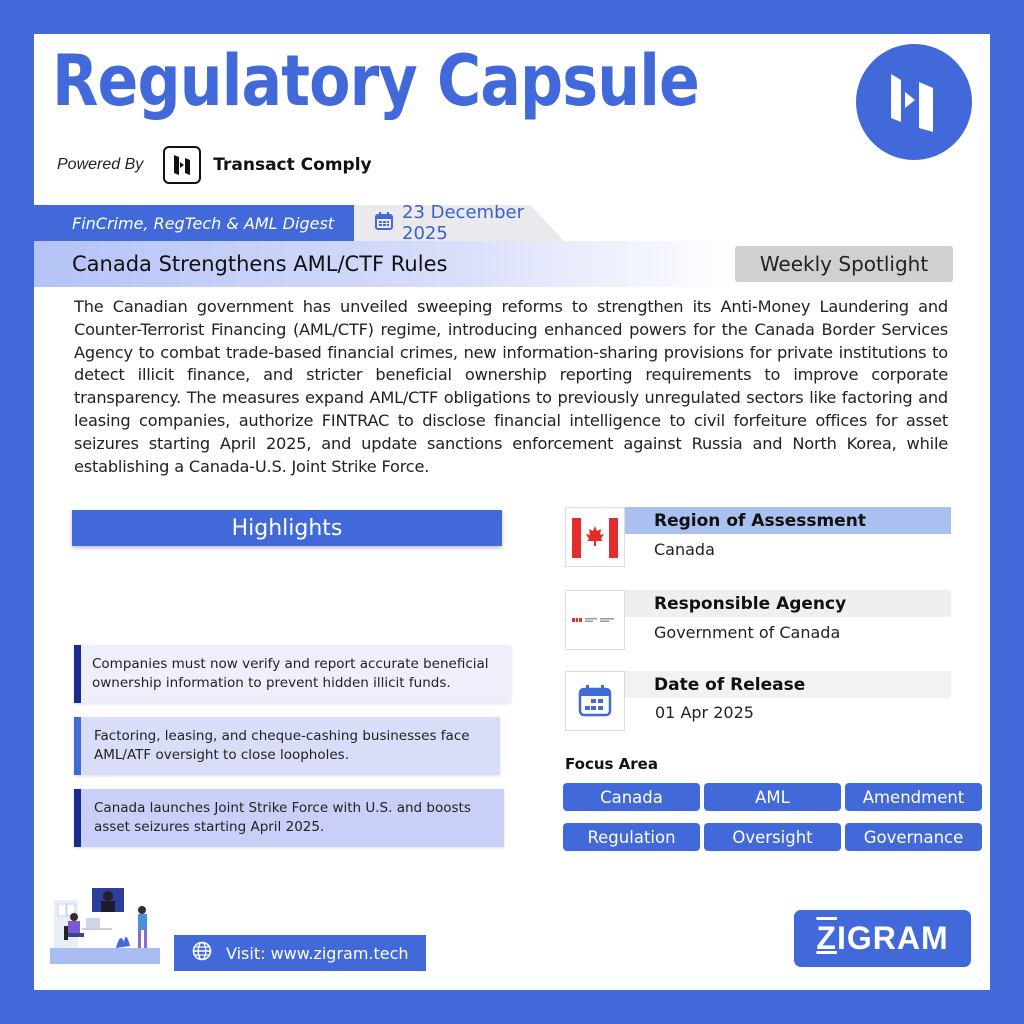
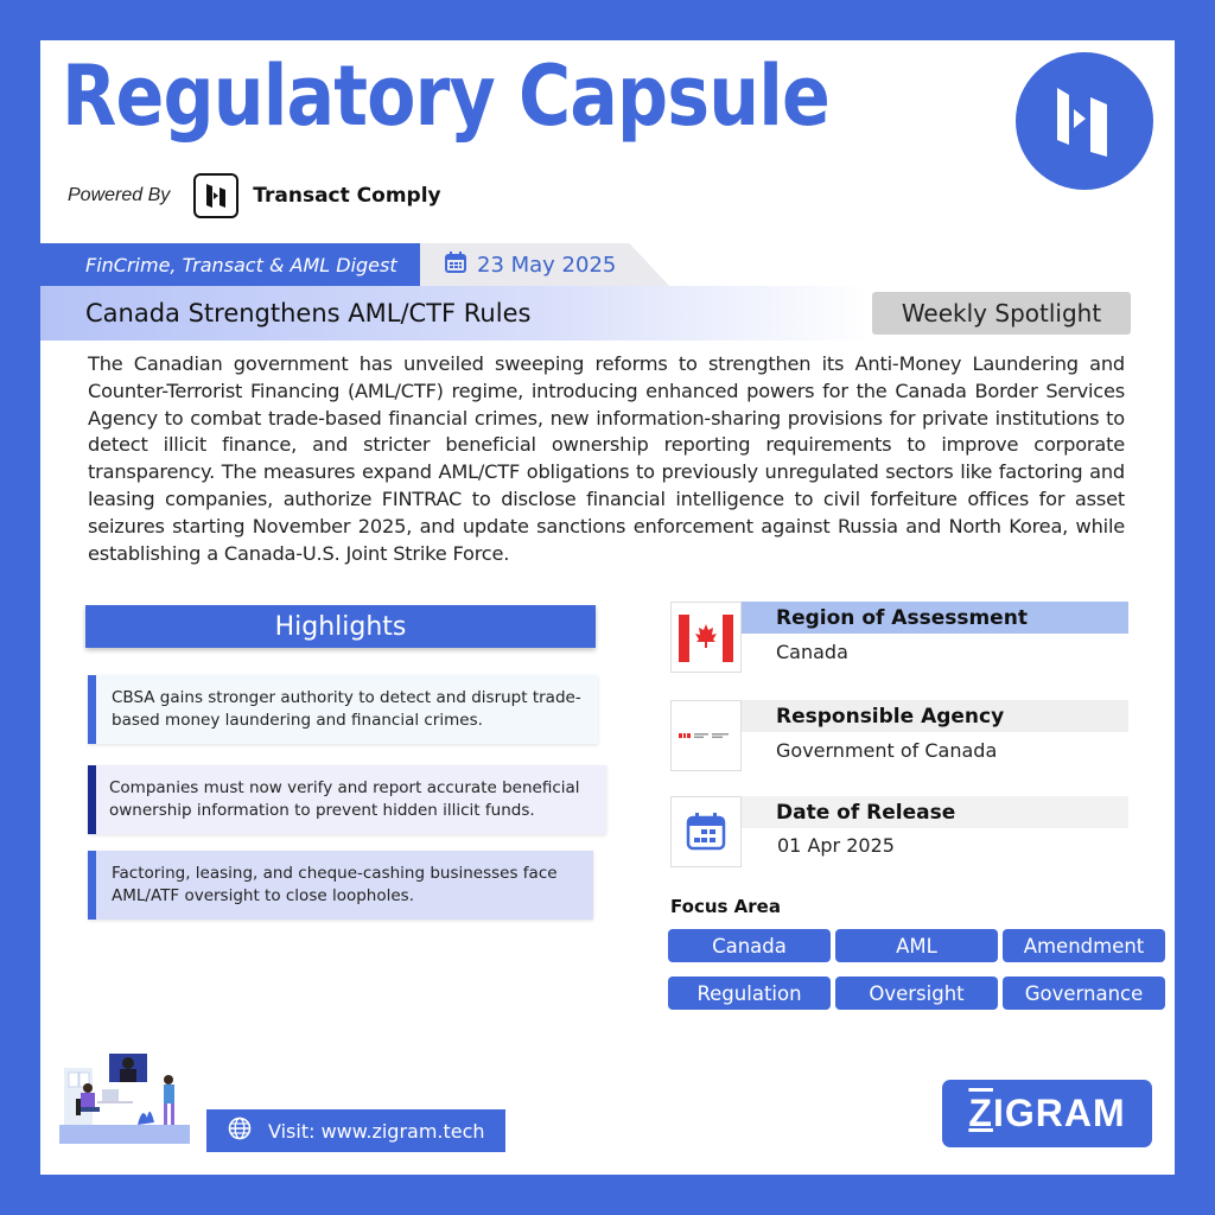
  Regulatory Capsule
  Powered By
  Transact Comply
- FinCrime, RegTech & AML Digest
+ FinCrime, Transact & AML Digest
- 23 December 2025
+ 23 May 2025
  Canada Strengthens AML/CTF Rules
  Weekly Spotlight
- The Canadian government has unveiled sweeping reforms to strengthen its Anti-Money Laundering and Counter-Terrorist Financing (AML/CTF) regime, introducing enhanced powers for the Canada Border Services Agency to combat trade-based financial crimes, new information-sharing provisions for private institutions to detect illicit finance, and stricter beneficial ownership reporting requirements to improve corporate transparency. The measures expand AML/CTF obligations to previously unregulated sectors like factoring and leasing companies, authorize FINTRAC to disclose financial intelligence to civil forfeiture offices for asset seizures starting April 2025, and update sanctions enforcement against Russia and North Korea, while establishing a Canada-U.S. Joint Strike Force.
+ The Canadian government has unveiled sweeping reforms to strengthen its Anti-Money Laundering and Counter-Terrorist Financing (AML/CTF) regime, introducing enhanced powers for the Canada Border Services Agency to combat trade-based financial crimes, new information-sharing provisions for private institutions to detect illicit finance, and stricter beneficial ownership reporting requirements to improve corporate transparency. The measures expand AML/CTF obligations to previously unregulated sectors like factoring and leasing companies, authorize FINTRAC to disclose financial intelligence to civil forfeiture offices for asset seizures starting November 2025, and update sanctions enforcement against Russia and North Korea, while establishing a Canada-U.S. Joint Strike Force.
  Highlights
+ CBSA gains stronger authority to detect and disrupt trade-based money laundering and financial crimes.
  Companies must now verify and report accurate beneficial ownership information to prevent hidden illicit funds.
  Factoring, leasing, and cheque-cashing businesses face AML/ATF oversight to close loopholes.
- Canada launches Joint Strike Force with U.S. and boosts asset seizures starting April 2025.
  Region of Assessment
  Canada
  Responsible Agency
  Government of Canada
  Date of Release
  01 Apr 2025
  Focus Area
  Canada
  AML
  Amendment
  Regulation
  Oversight
  Governance
  Visit: www.zigram.tech
  Z
  IGRAM
